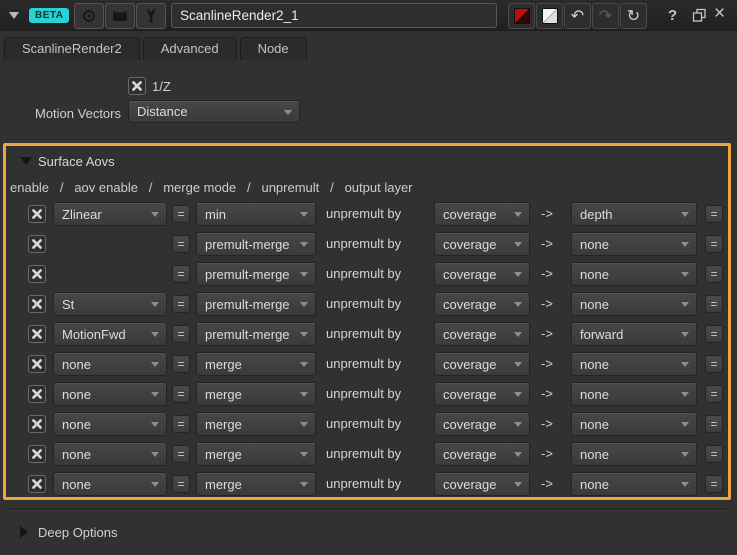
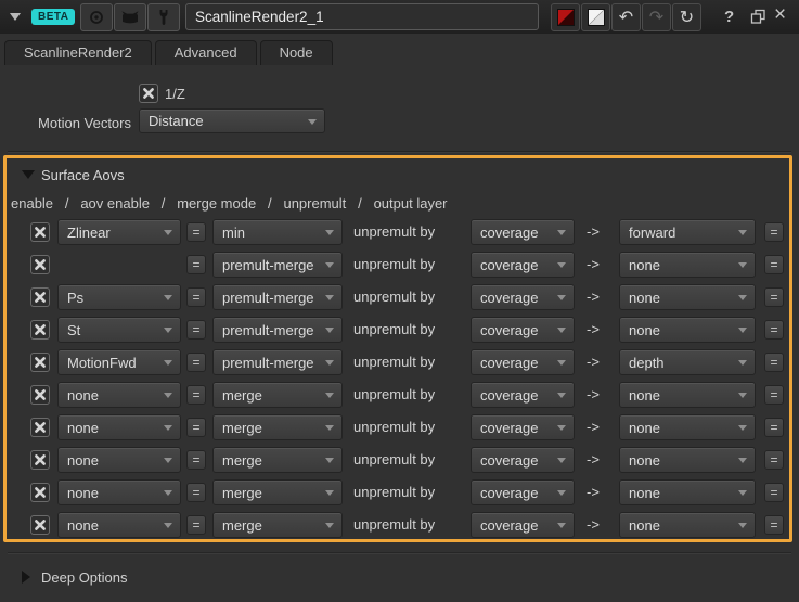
  BETA
  ScanlineRender2_1
  ↶
  ↷
  ↻
  ?
  ×
  ScanlineRender2
  Advanced
  Node
  1/Z
  Motion Vectors
  Distance
  Surface Aovs
  enable / aov enable / merge mode / unpremult / output layer
  Zlinear
  =
  min
  unpremult by
  coverage
  ->
- depth
+ forward
  =
  =
  premult-merge
  unpremult by
  coverage
  ->
  none
  =
+ Ps
  =
  premult-merge
  unpremult by
  coverage
  ->
  none
  =
  St
  =
  premult-merge
  unpremult by
  coverage
  ->
  none
  =
  MotionFwd
  =
  premult-merge
  unpremult by
  coverage
  ->
- forward
+ depth
  =
  none
  =
  merge
  unpremult by
  coverage
  ->
  none
  =
  none
  =
  merge
  unpremult by
  coverage
  ->
  none
  =
  none
  =
  merge
  unpremult by
  coverage
  ->
  none
  =
  none
  =
  merge
  unpremult by
  coverage
  ->
  none
  =
  none
  =
  merge
  unpremult by
  coverage
  ->
  none
  =
  Deep Options
